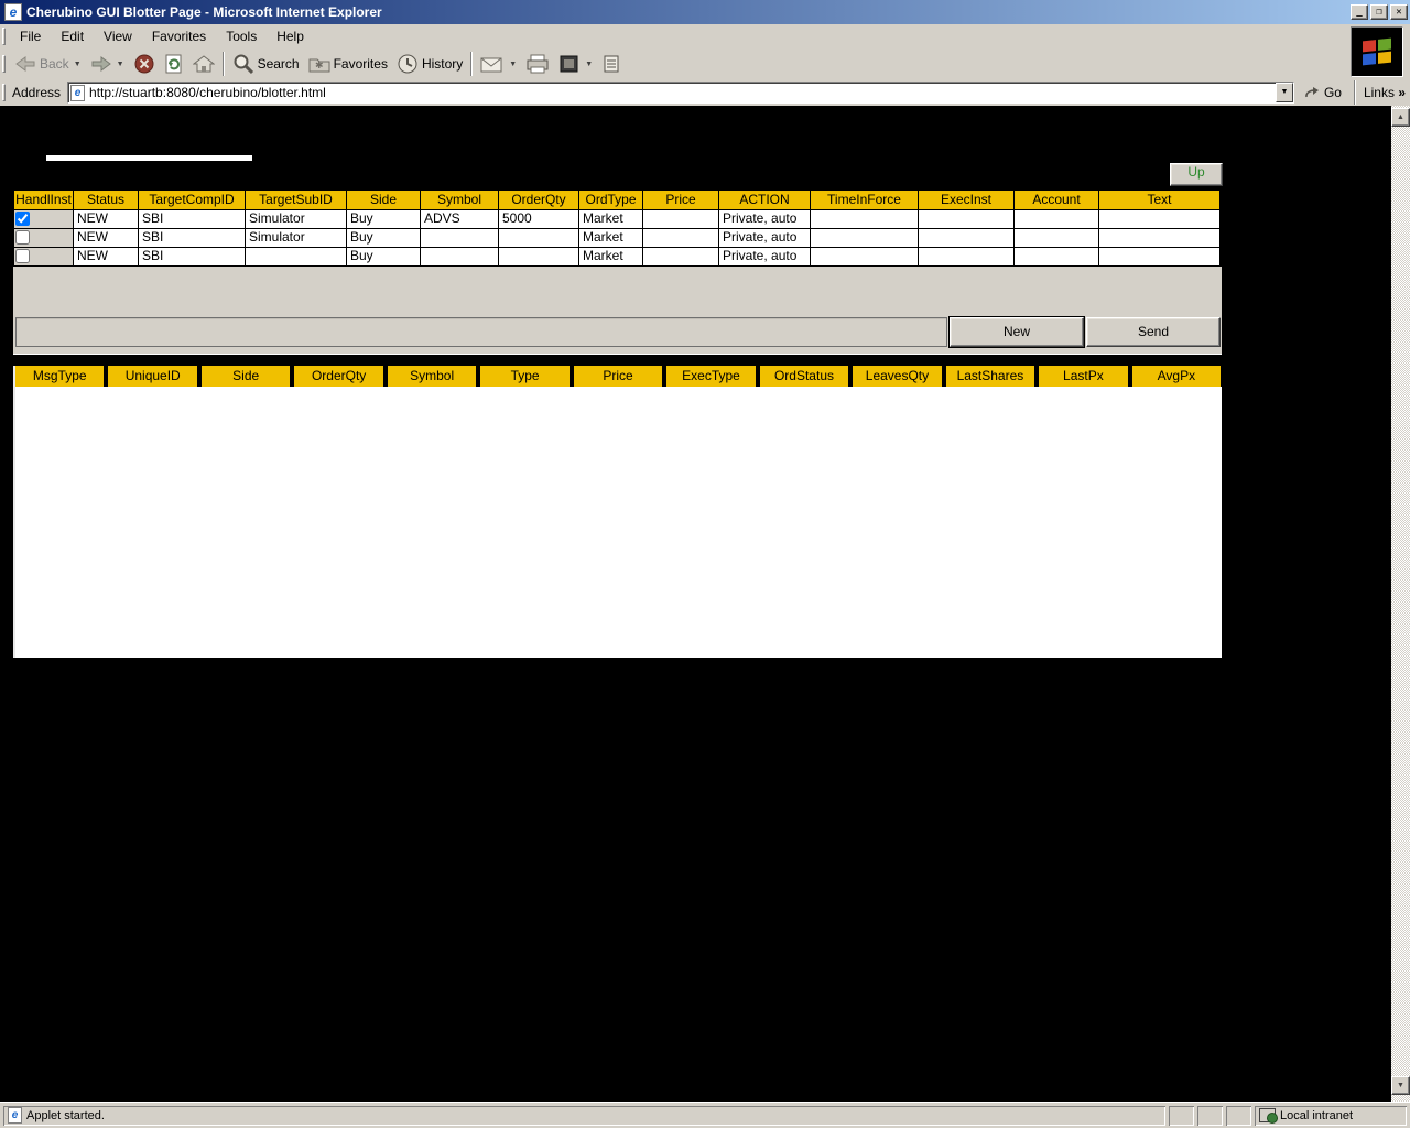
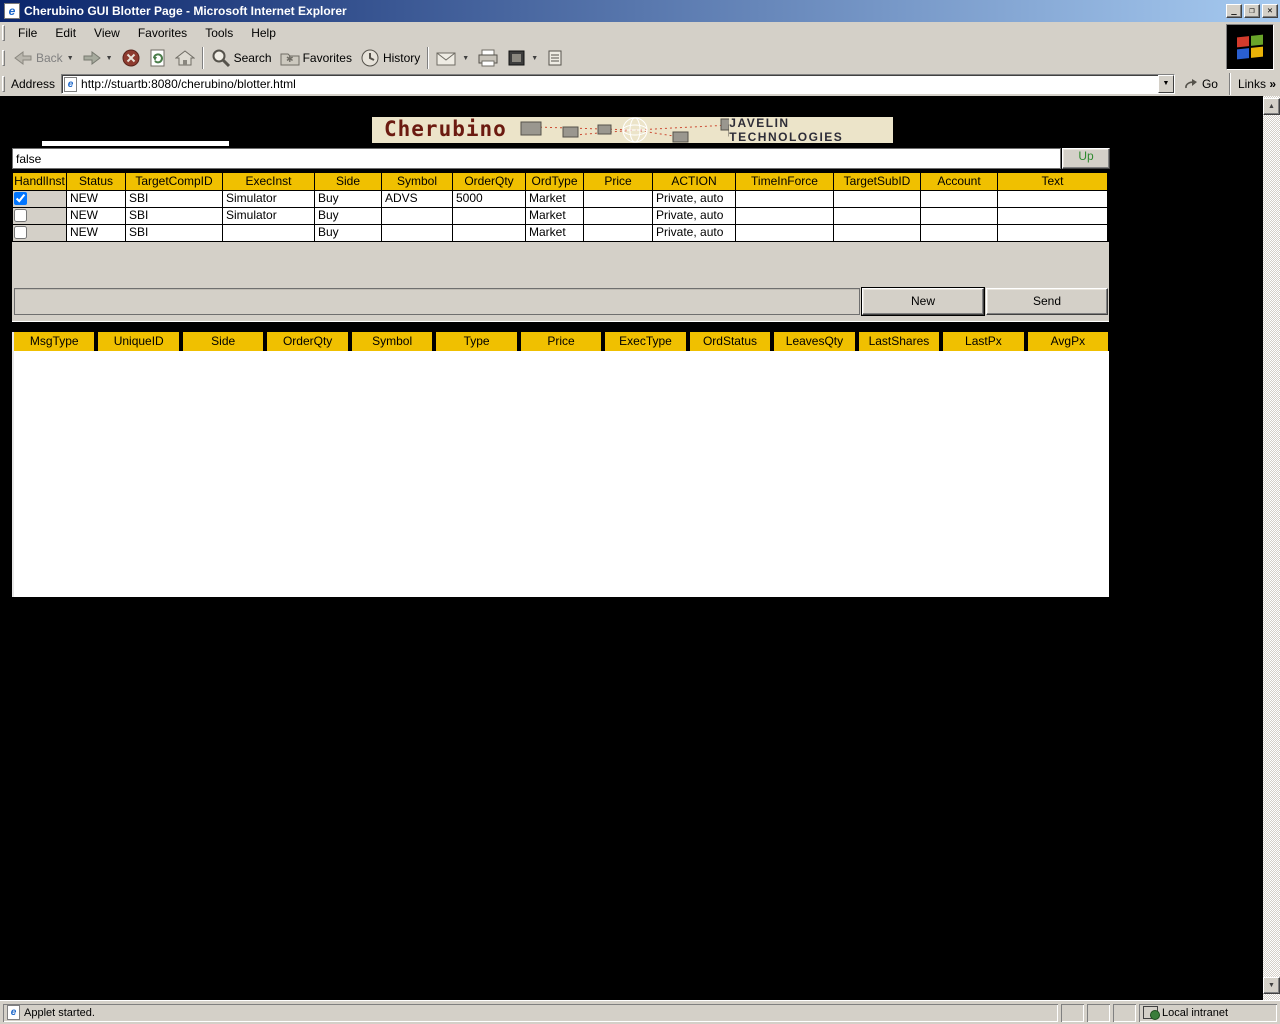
  e
  Cherubino GUI Blotter Page - Microsoft Internet Explorer
  _
  ❐
  ✕
  File
  Edit
  View
  Favorites
  Tools
  Help
  Back
  Search
  ✱
  Favorites
  History
  Address
  e
  http://stuartb:8080/cherubino/blotter.html
  Go
  Links
  »
+ Cherubino
+ JAVELIN TECHNOLOGIES
+ false
  Up
  HandlInst
  Status
  TargetCompID
- TargetSubID
+ ExecInst
  Side
  Symbol
  OrderQty
  OrdType
  Price
  ACTION
  TimeInForce
- ExecInst
+ TargetSubID
  Account
  Text
  NEW
  SBI
  Simulator
  Buy
  ADVS
  5000
  Market
  Private, auto
  NEW
  SBI
  Simulator
  Buy
  Market
  Private, auto
  NEW
  SBI
  Buy
  Market
  Private, auto
  New
  Send
  MsgType
  UniqueID
  Side
  OrderQty
  Symbol
  Type
  Price
  ExecType
  OrdStatus
  LeavesQty
  LastShares
  LastPx
  AvgPx
  e
  Applet started.
  Local intranet
